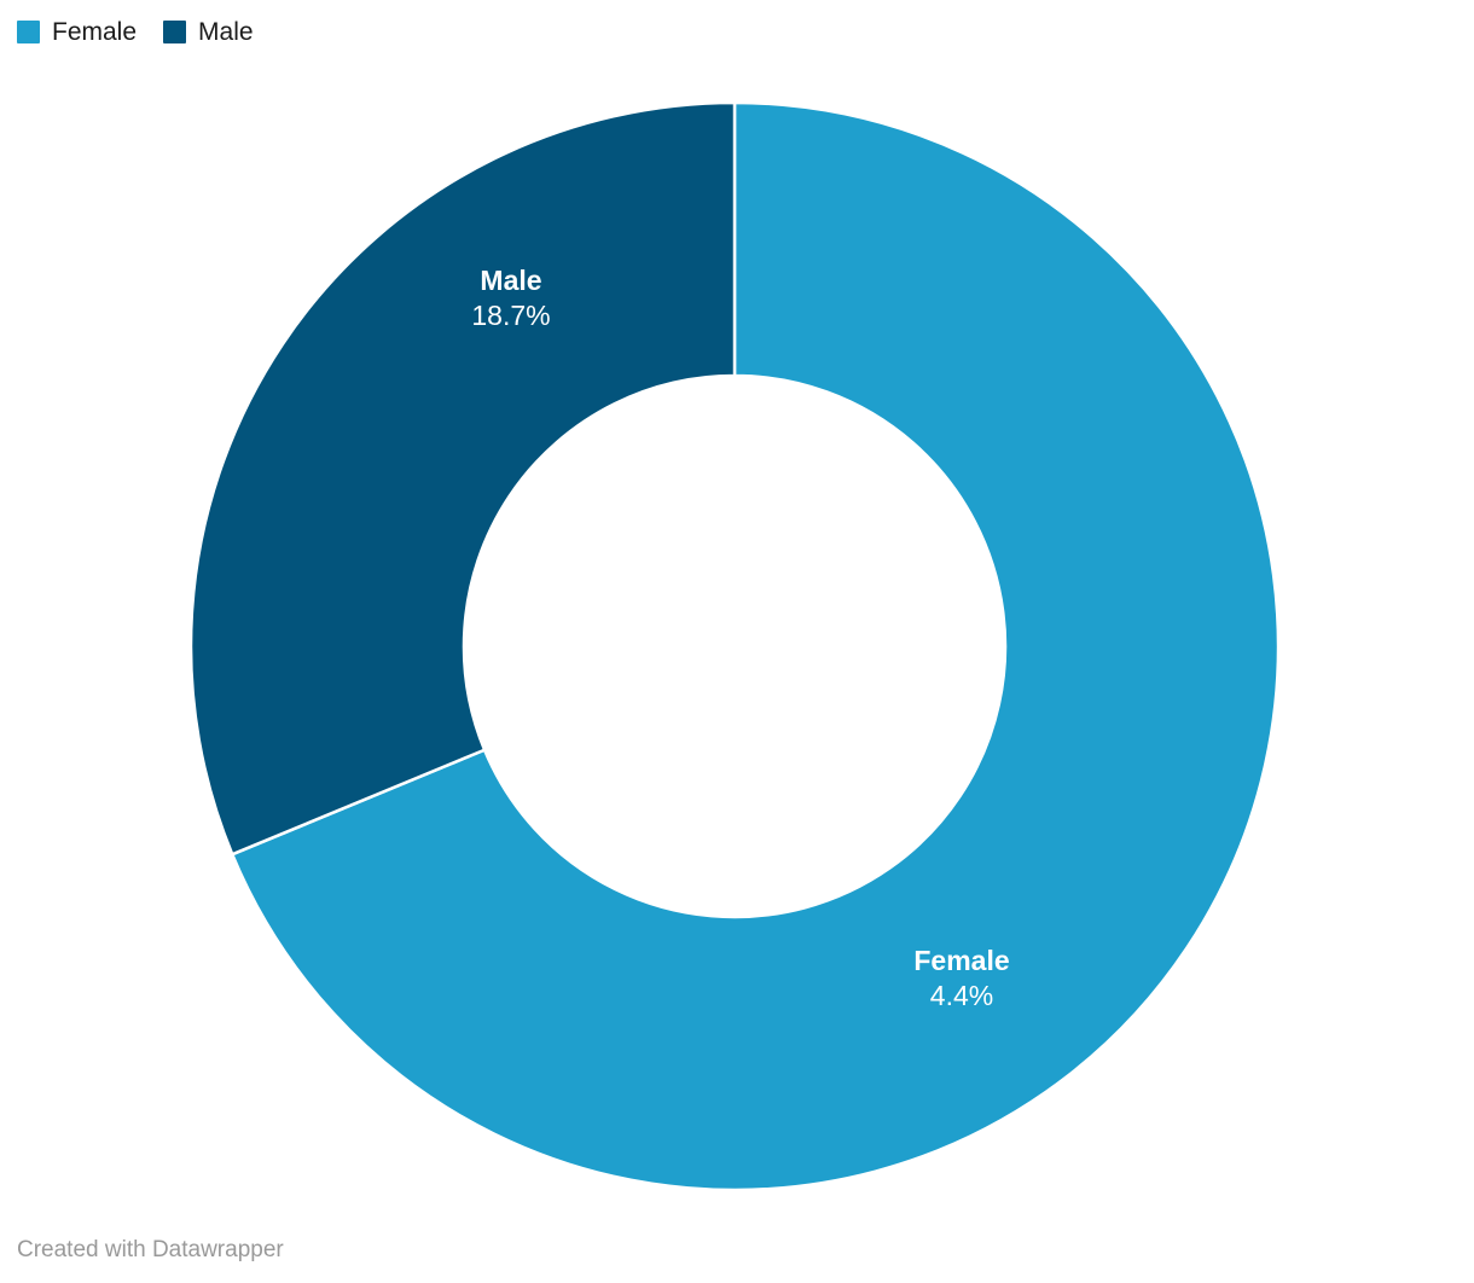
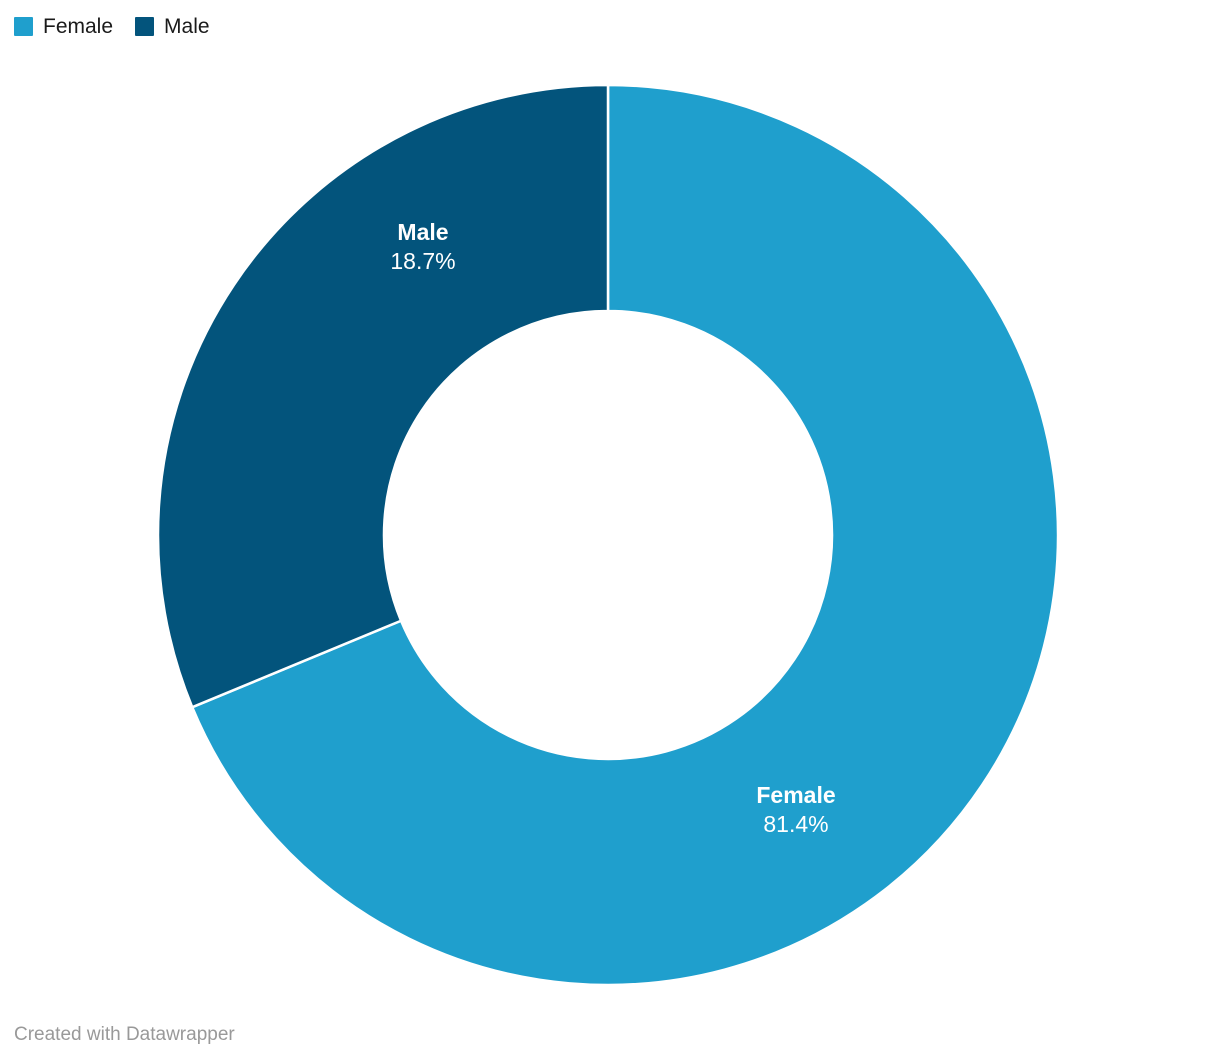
  Female
  Male
  Female
- 4.4%
+ 81.4%
  Male
  18.7%
  Created with Datawrapper
